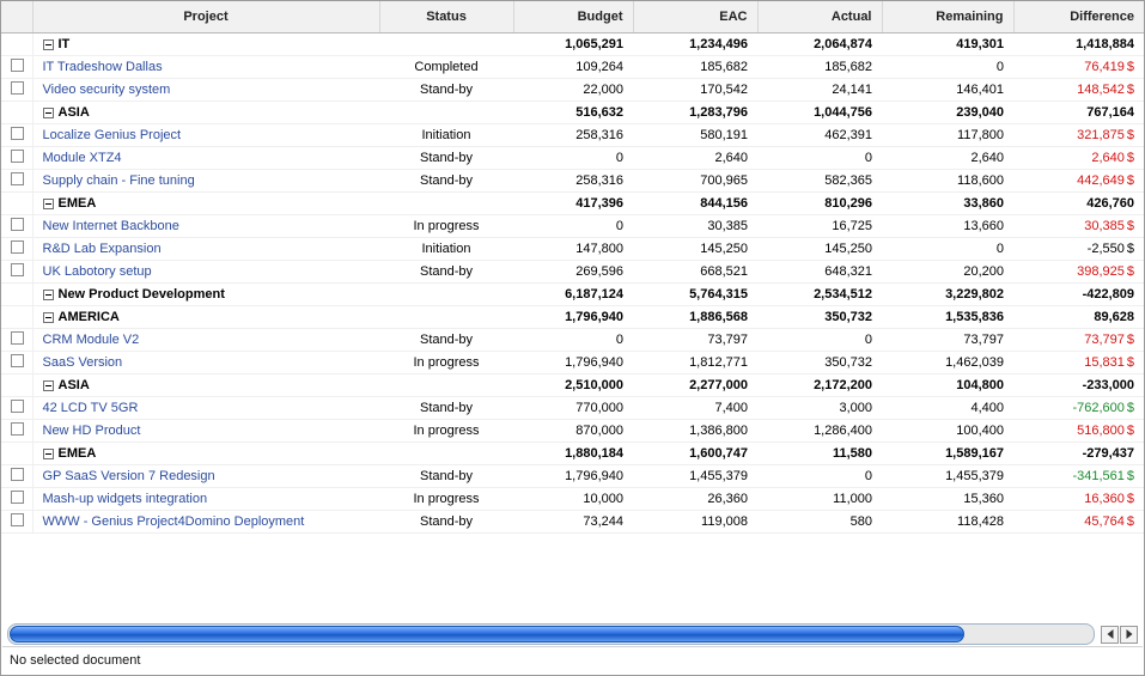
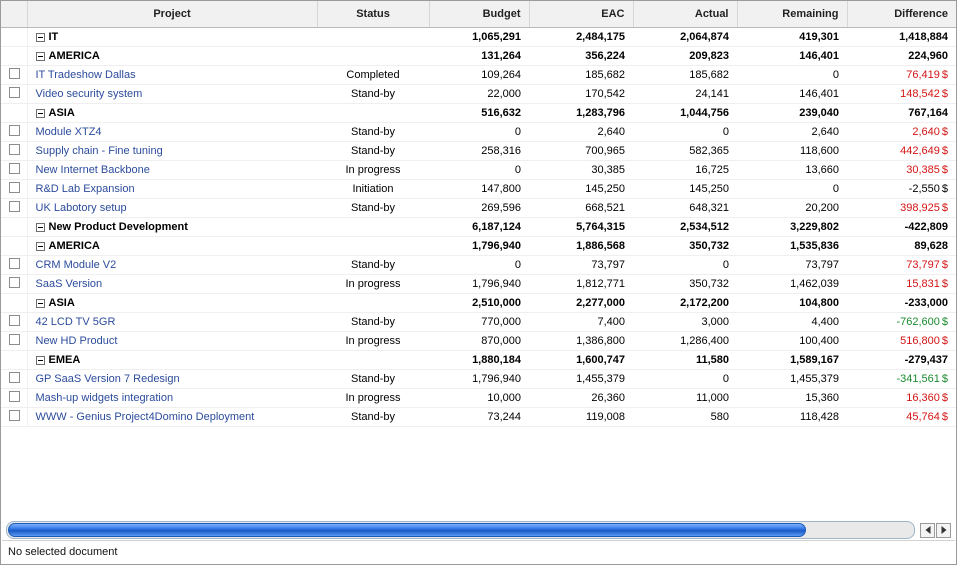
  	Project	Status	Budget	EAC	Actual	Remaining	Difference
- 	IT		1,065,291	1,234,496	2,064,874	419,301	1,418,884
+ 	IT		1,065,291	2,484,175	2,064,874	419,301	1,418,884
+ 	AMERICA		131,264	356,224	209,823	146,401	224,960
  	IT Tradeshow Dallas	Completed	109,264	185,682	185,682	0	76,419 $
  	Video security system	Stand-by	22,000	170,542	24,141	146,401	148,542 $
  	ASIA		516,632	1,283,796	1,044,756	239,040	767,164
- 	Localize Genius Project	Initiation	258,316	580,191	462,391	117,800	321,875 $
  	Module XTZ4	Stand-by	0	2,640	0	2,640	2,640 $
  	Supply chain - Fine tuning	Stand-by	258,316	700,965	582,365	118,600	442,649 $
- 	EMEA		417,396	844,156	810,296	33,860	426,760
  	New Internet Backbone	In progress	0	30,385	16,725	13,660	30,385 $
  	R&D Lab Expansion	Initiation	147,800	145,250	145,250	0	-2,550 $
  	UK Labotory setup	Stand-by	269,596	668,521	648,321	20,200	398,925 $
  	New Product Development		6,187,124	5,764,315	2,534,512	3,229,802	-422,809
  	AMERICA		1,796,940	1,886,568	350,732	1,535,836	89,628
  	CRM Module V2	Stand-by	0	73,797	0	73,797	73,797 $
  	SaaS Version	In progress	1,796,940	1,812,771	350,732	1,462,039	15,831 $
  	ASIA		2,510,000	2,277,000	2,172,200	104,800	-233,000
  	42 LCD TV 5GR	Stand-by	770,000	7,400	3,000	4,400	-762,600 $
  	New HD Product	In progress	870,000	1,386,800	1,286,400	100,400	516,800 $
  	EMEA		1,880,184	1,600,747	11,580	1,589,167	-279,437
  	GP SaaS Version 7 Redesign	Stand-by	1,796,940	1,455,379	0	1,455,379	-341,561 $
  	Mash-up widgets integration	In progress	10,000	26,360	11,000	15,360	16,360 $
  	WWW - Genius Project4Domino Deployment	Stand-by	73,244	119,008	580	118,428	45,764 $
  No selected document
